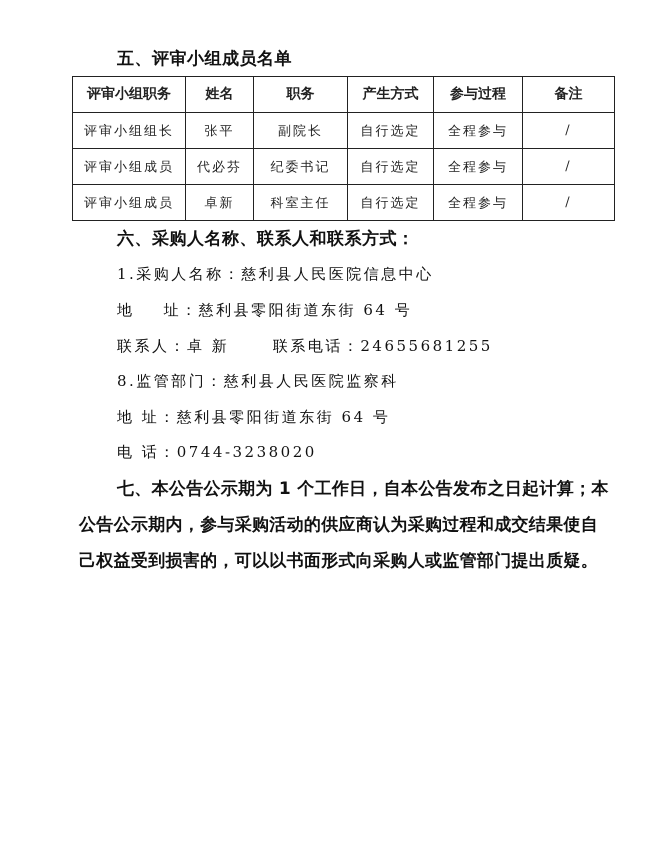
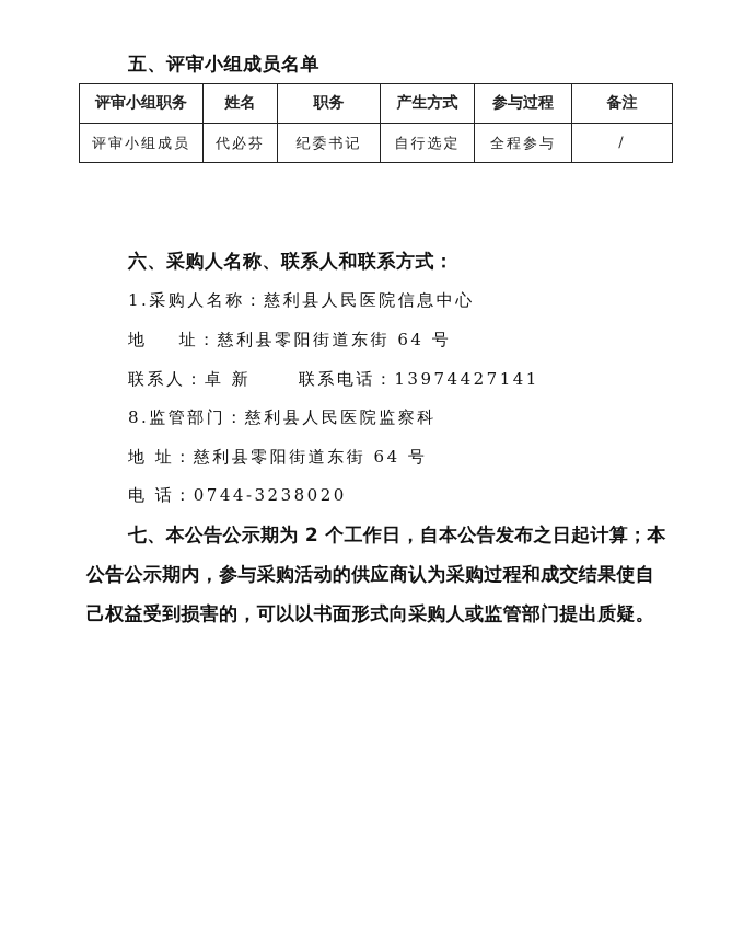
  五、评审小组成员名单
  评审小组职务	姓名	职务	产生方式	参与过程	备注
- 评审小组组长	张平	副院长	自行选定	全程参与	/
  评审小组成员	代必芬	纪委书记	自行选定	全程参与	/
- 评审小组成员	卓新	科室主任	自行选定	全程参与	/
  六、采购人名称、联系人和联系方式：
  1.采购人名称：慈利县人民医院信息中心
  地 址：慈利县零阳街道东街 64 号
- 联系人：卓 新 联系电话：24655681255
+ 联系人：卓 新 联系电话：13974427141
  8.监管部门：慈利县人民医院监察科
  地 址：慈利县零阳街道东街 64 号
  电 话：0744-3238020
- 七、本公告公示期为 1 个工作日，自本公告发布之日起计算；本公告公示期内，参与采购活动的供应商认为采购过程和成交结果使自己权益受到损害的，可以以书面形式向采购人或监管部门提出质疑。
+ 七、本公告公示期为 2 个工作日，自本公告发布之日起计算；本公告公示期内，参与采购活动的供应商认为采购过程和成交结果使自己权益受到损害的，可以以书面形式向采购人或监管部门提出质疑。
